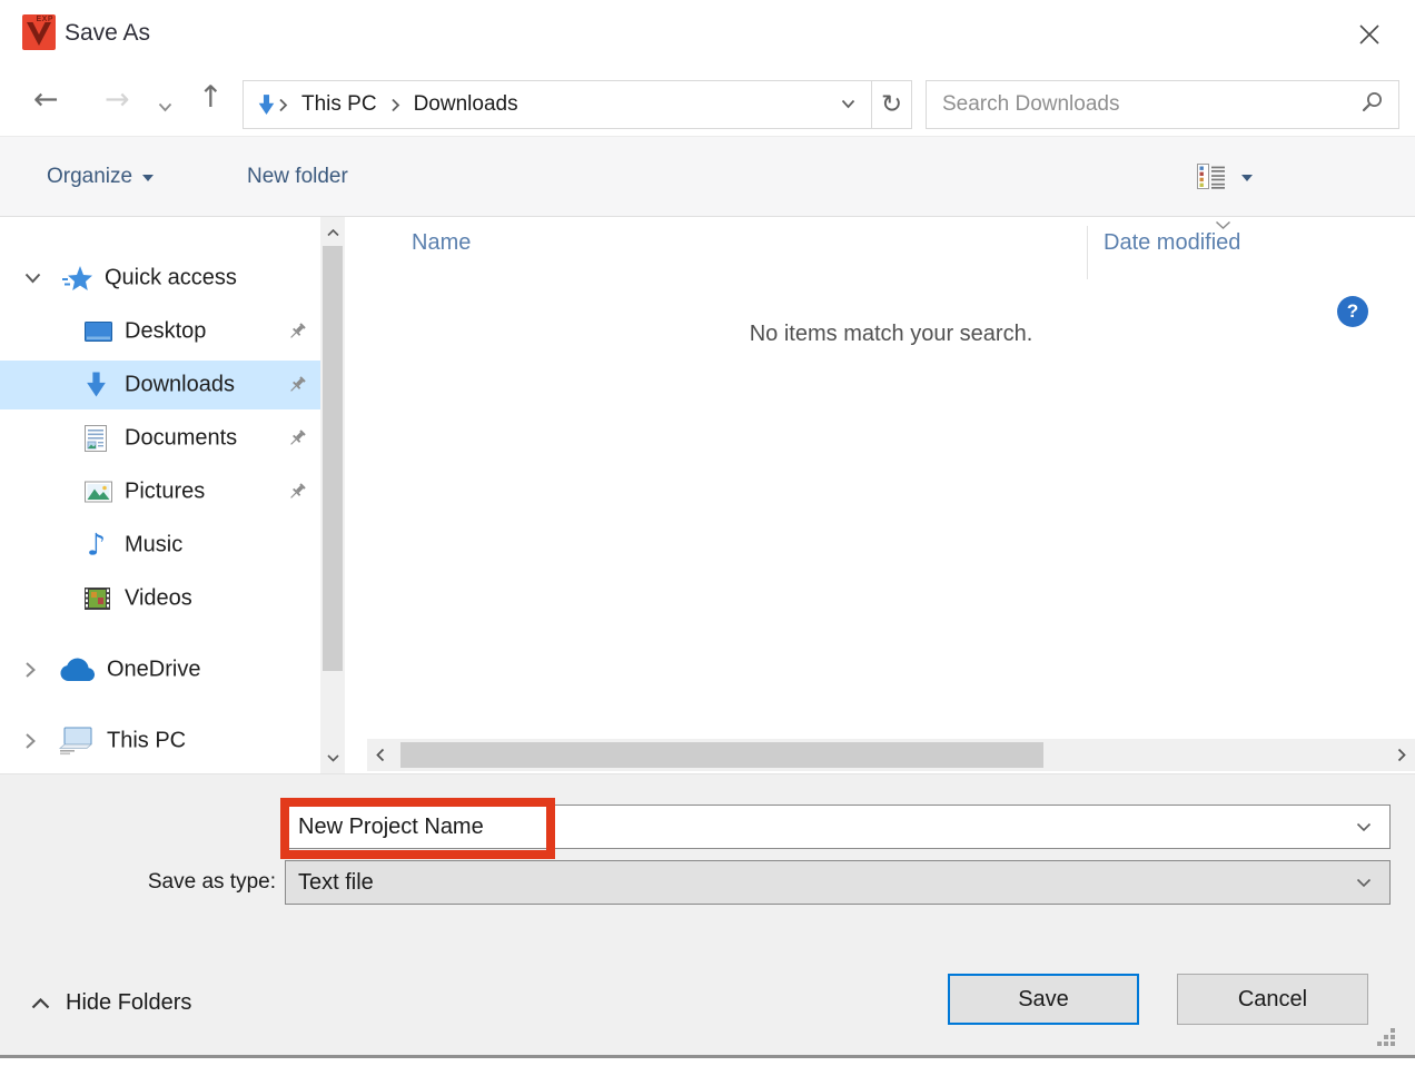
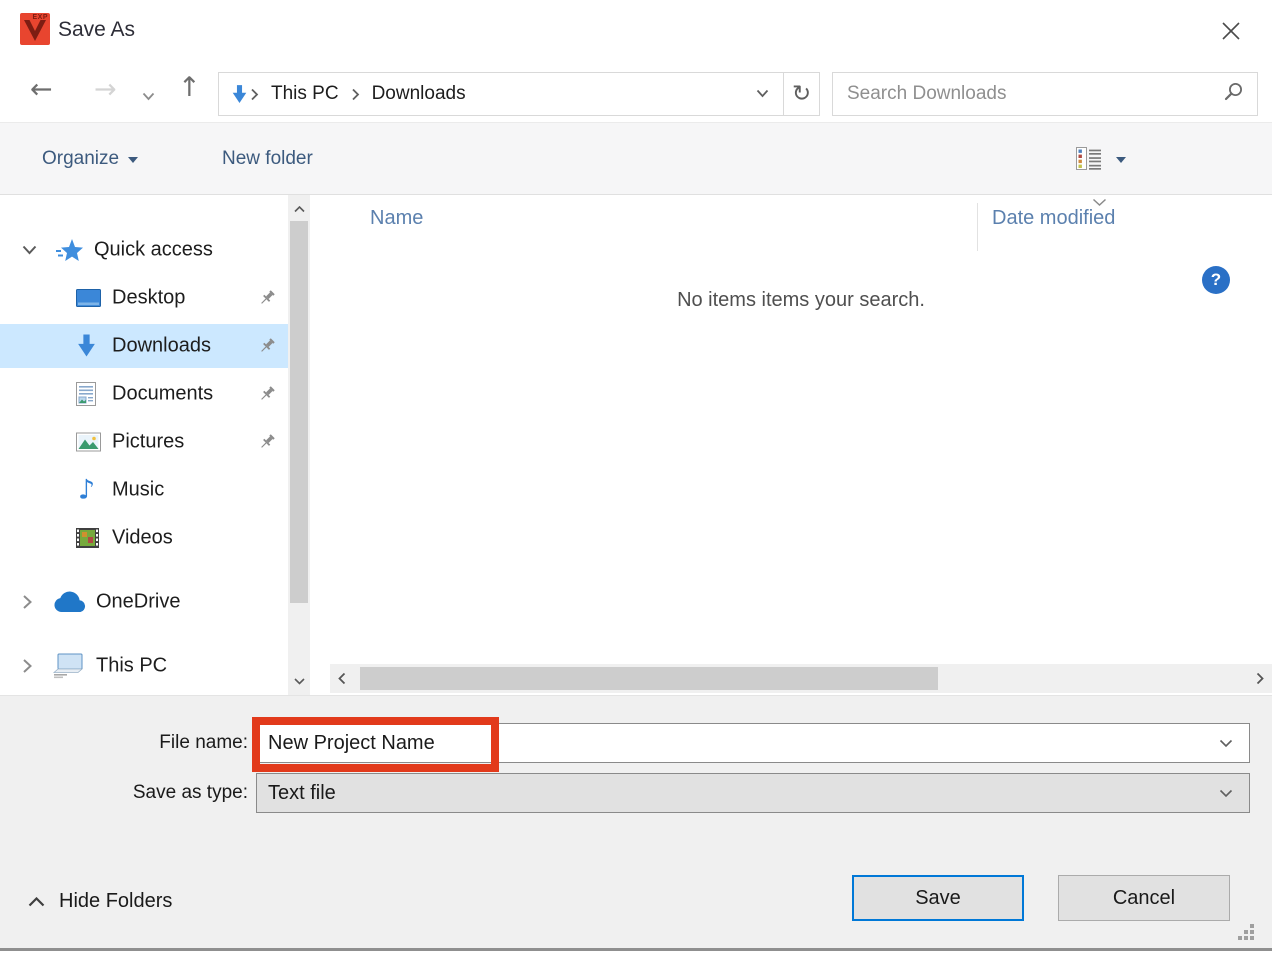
  Save As
  ←
  →
  ↑
  This PC
  Downloads
  ↻
  Search Downloads
  Organize
  New folder
  ?
  Quick access
  Desktop
  Downloads
  Documents
  Pictures
  ♪
  Music
  Videos
  OneDrive
  This PC
  Name
  Date modified
- No items match your search.
+ No items items your search.
+ File name:
  New Project Name
  Save as type:
  Text file
  Hide Folders
  Save
  Cancel
